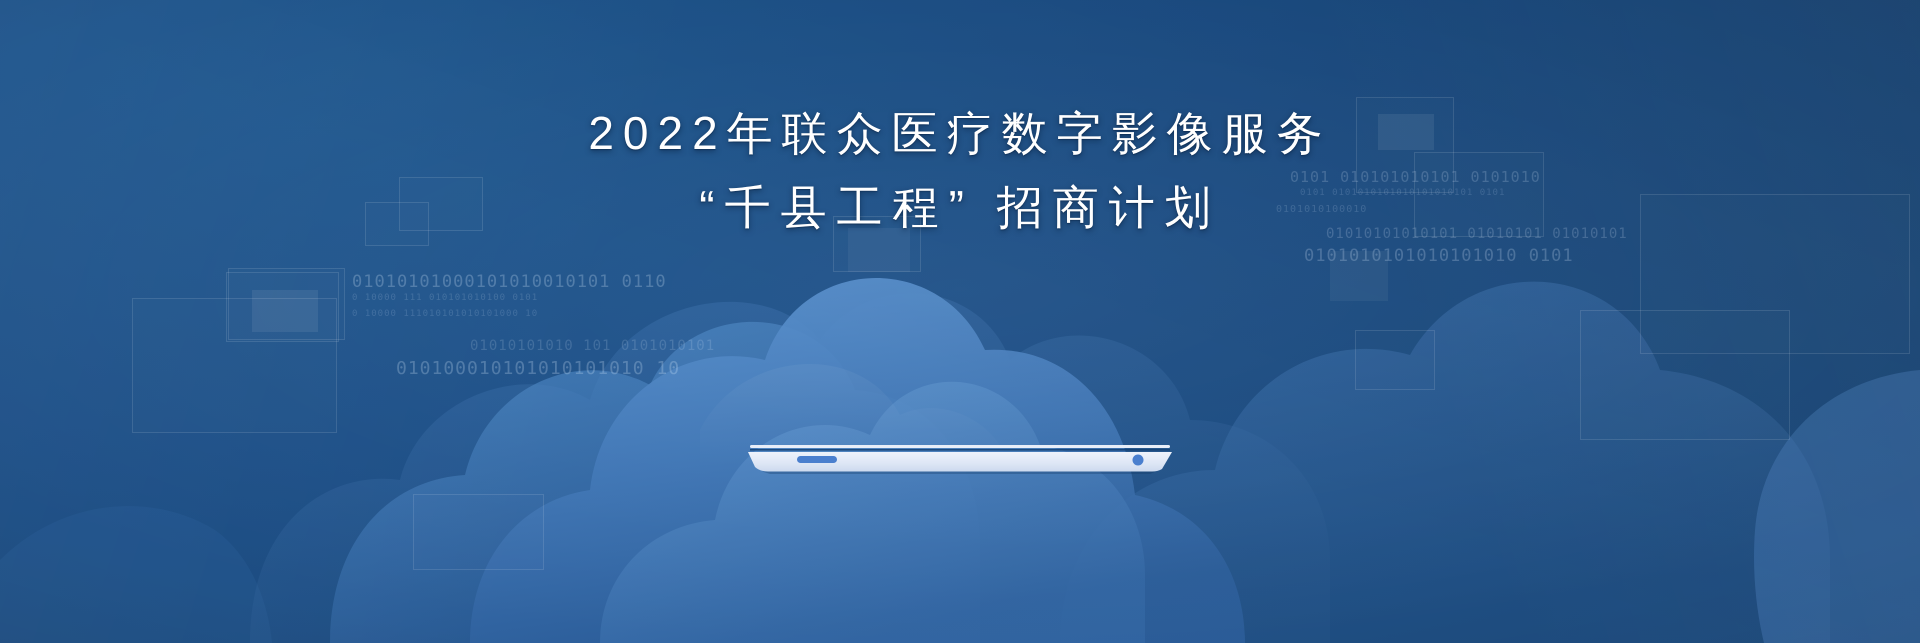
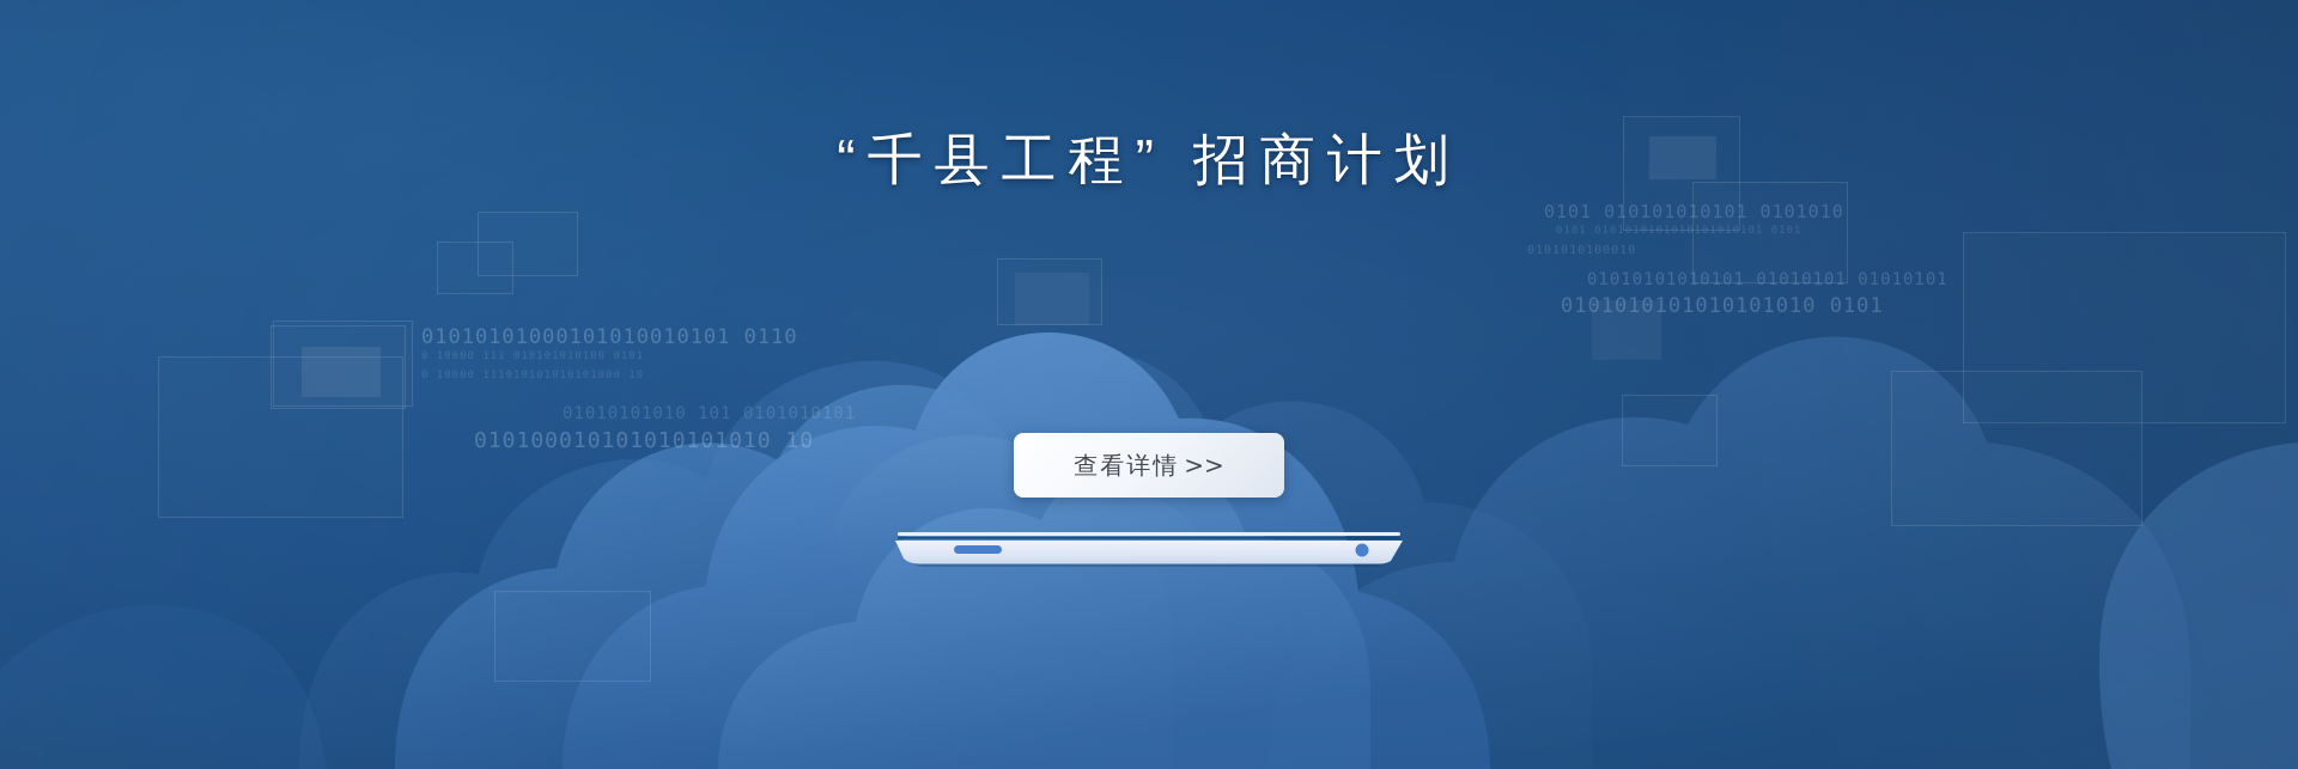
- 2022年联众医疗数字影像服务
  “千县工程” 招商计划
+ 查看详情
+ >>
